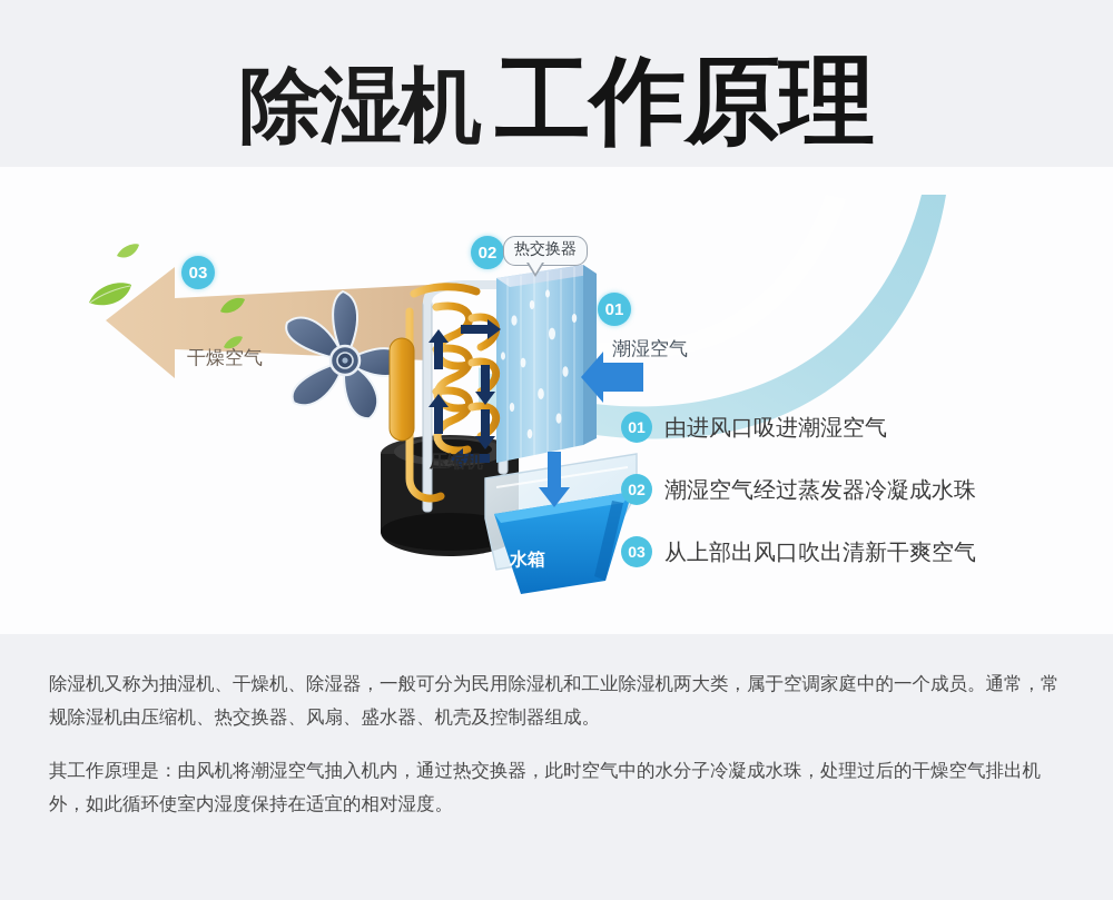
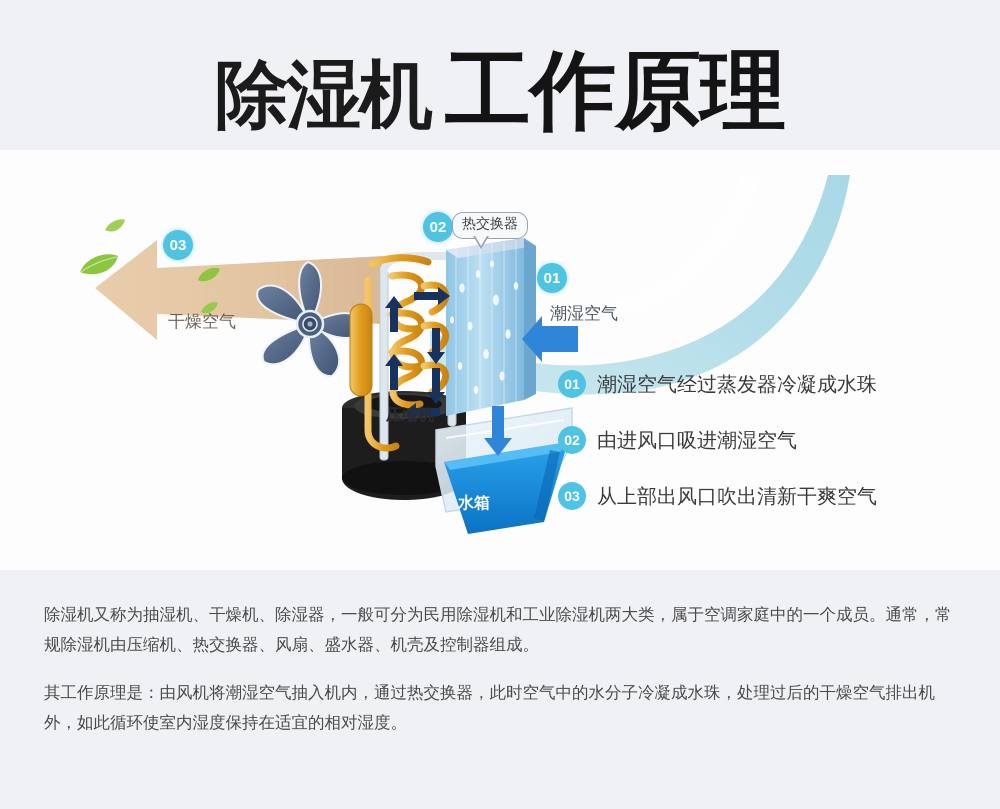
  除湿机 工作原理
  01
  02
  03
  热交换器
  潮湿空气
  干燥空气
  压缩机
  水箱
  01
- 由进风口吸进潮湿空气
+ 潮湿空气经过蒸发器冷凝成水珠
  02
- 潮湿空气经过蒸发器冷凝成水珠
+ 由进风口吸进潮湿空气
  03
  从上部出风口吹出清新干爽空气
  除湿机又称为抽湿机、干燥机、除湿器，一般可分为民用除湿机和工业除湿机两大类，属于空调家庭中的一个成员。通常，常规除湿机由压缩机、热交换器、风扇、盛水器、机壳及控制器组成。
  其工作原理是：由风机将潮湿空气抽入机内，通过热交换器，此时空气中的水分子冷凝成水珠，处理过后的干燥空气排出机外，如此循环使室内湿度保持在适宜的相对湿度。
